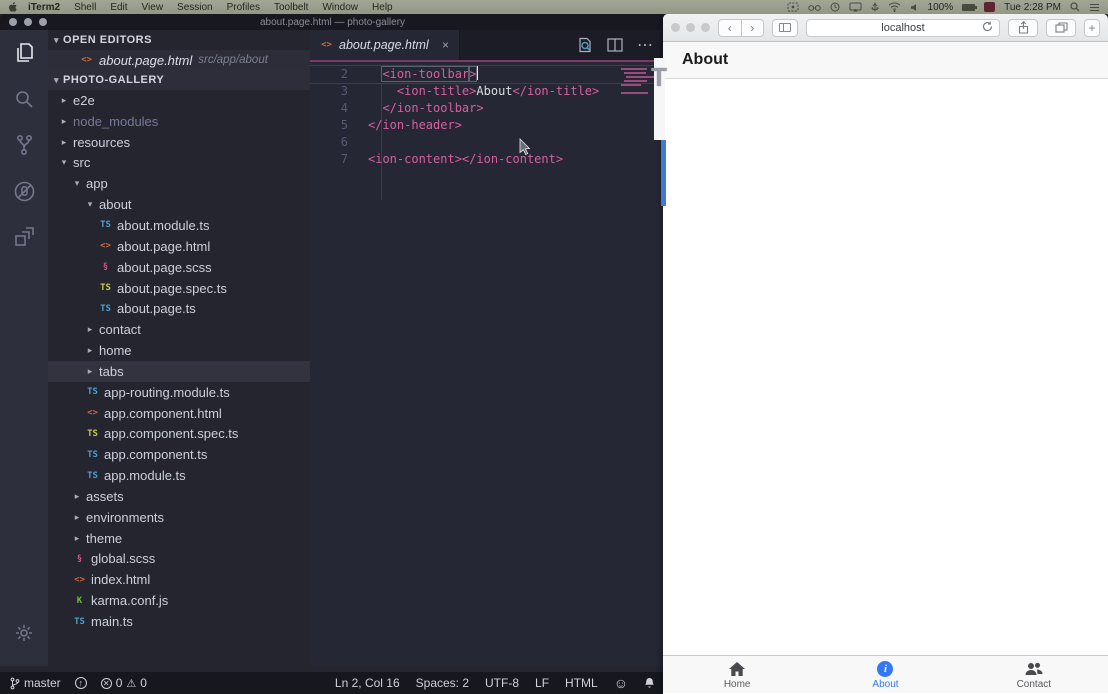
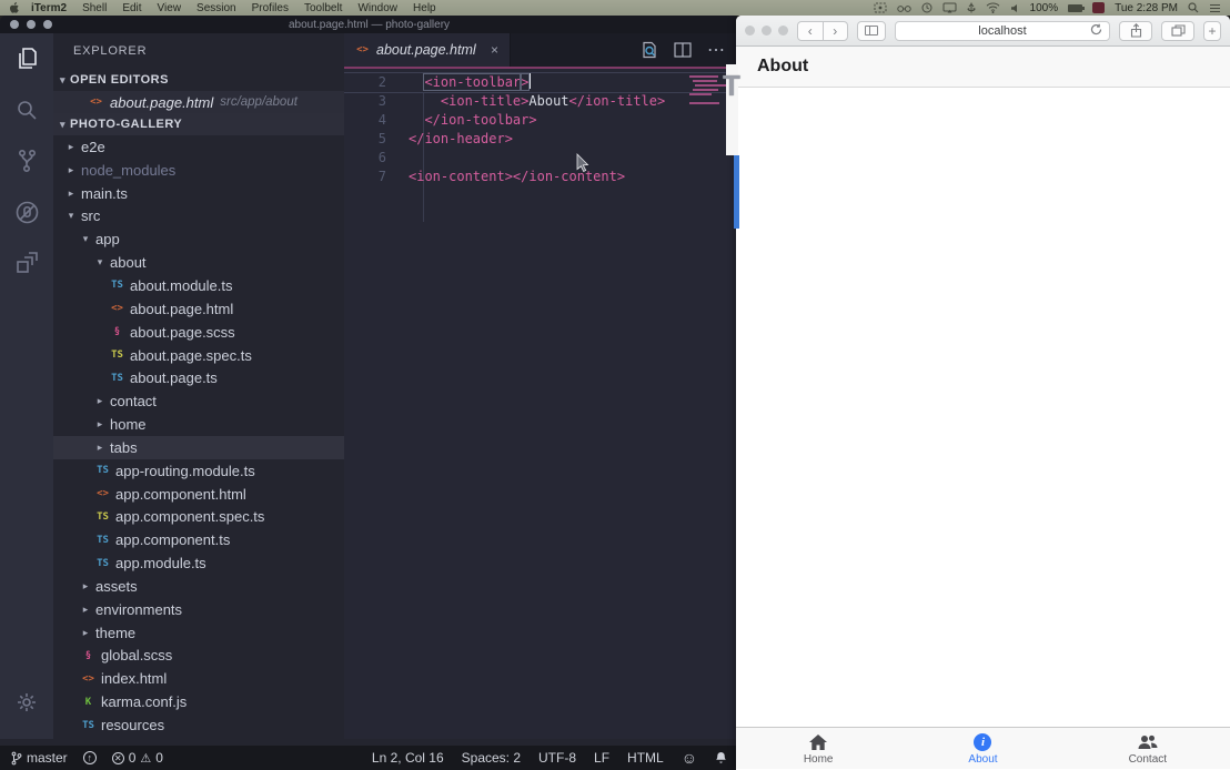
  iTerm2
  Shell
  Edit
  View
  Session
  Profiles
  Toolbelt
  Window
  Help
  100%
  Tue 2:28 PM
  about.page.html — photo-gallery
+ EXPLORER
  ▾
  OPEN EDITORS
  <>
  about.page.html
  src/app/about
  ▾
  PHOTO-GALLERY
  ▸
  e2e
  ▸
  node_modules
  ▸
- resources
+ main.ts
  ▾
  src
  ▾
  app
  ▾
  about
  TS
  about.module.ts
  <>
  about.page.html
  §
  about.page.scss
  TS
  about.page.spec.ts
  TS
  about.page.ts
  ▸
  contact
  ▸
  home
  ▸
  tabs
  TS
  app-routing.module.ts
  <>
  app.component.html
  TS
  app.component.spec.ts
  TS
  app.component.ts
  TS
  app.module.ts
  ▸
  assets
  ▸
  environments
  ▸
  theme
  §
  global.scss
  <>
  index.html
  K
  karma.conf.js
  TS
- main.ts
+ resources
  <>
  about.page.html
  ×
  ⋯
  2
  <ion-toolbar>
  3
  <ion-title>About</ion-title>
  4
  </ion-toolbar>
  5
  </ion-header>
  6
  7
  <ion-content></ion-content>
  master
  ↑
  ✕
  0
  ⚠
  0
  Ln 2, Col 16
  Spaces: 2
  UTF-8
  LF
  HTML
  ☺
  ‹
  ›
  localhost
  +
  About
  Home
  i
  About
  Contact
  T
